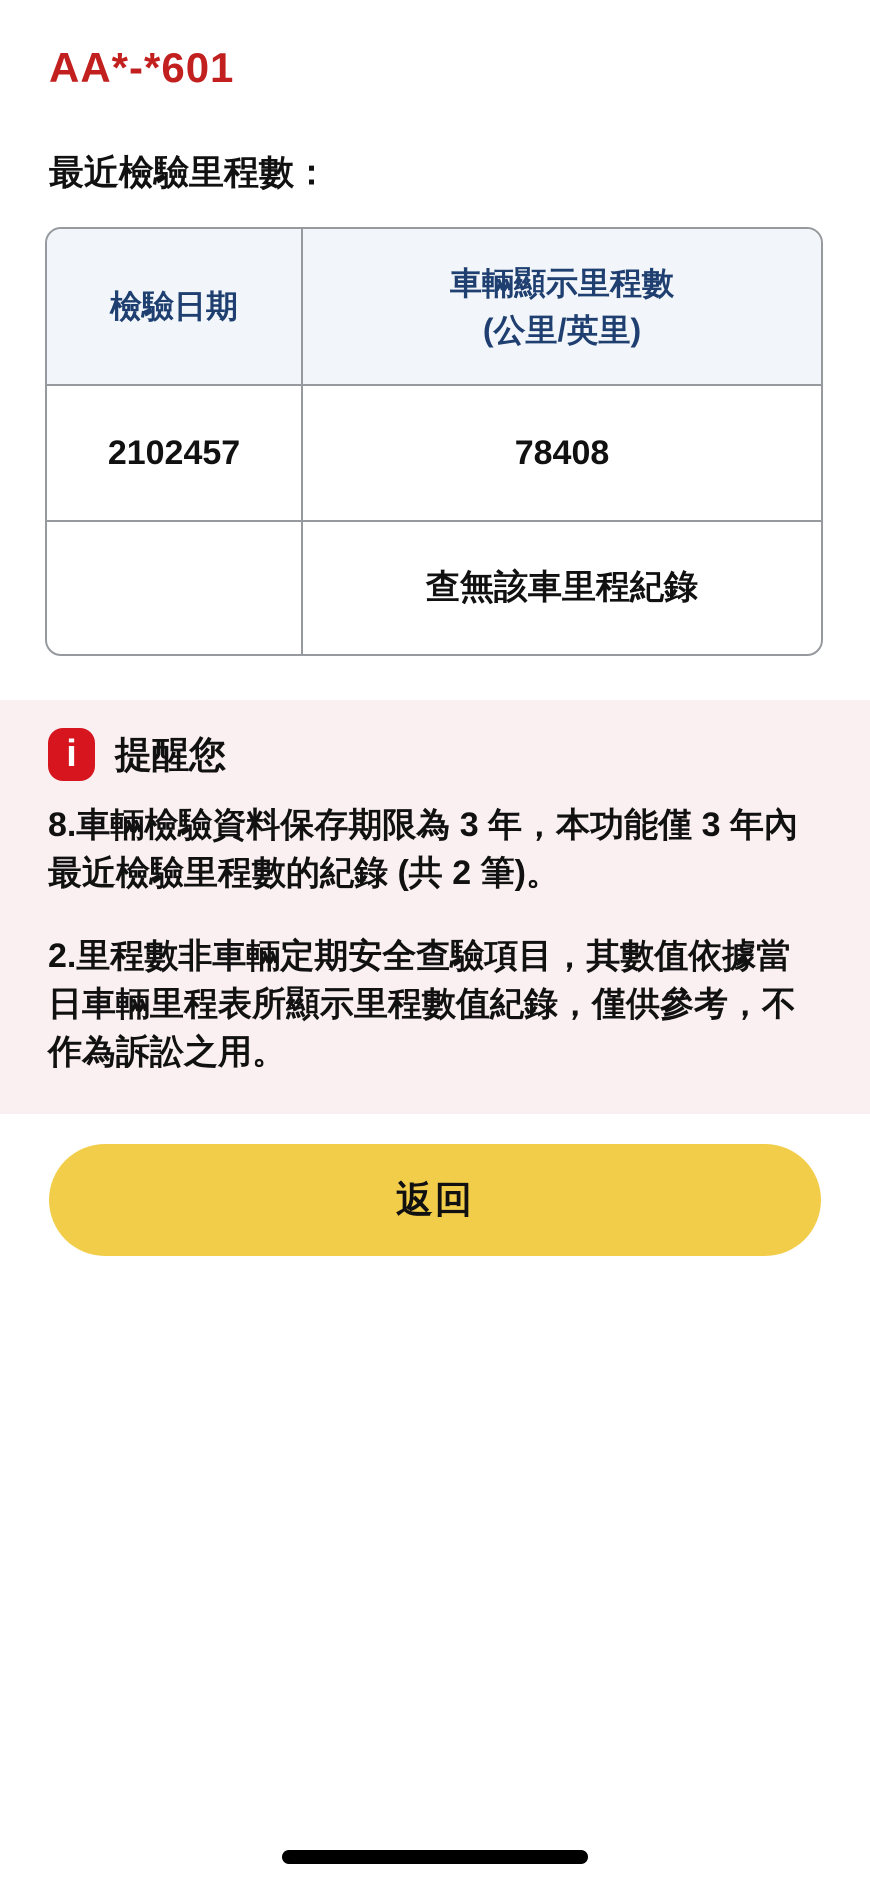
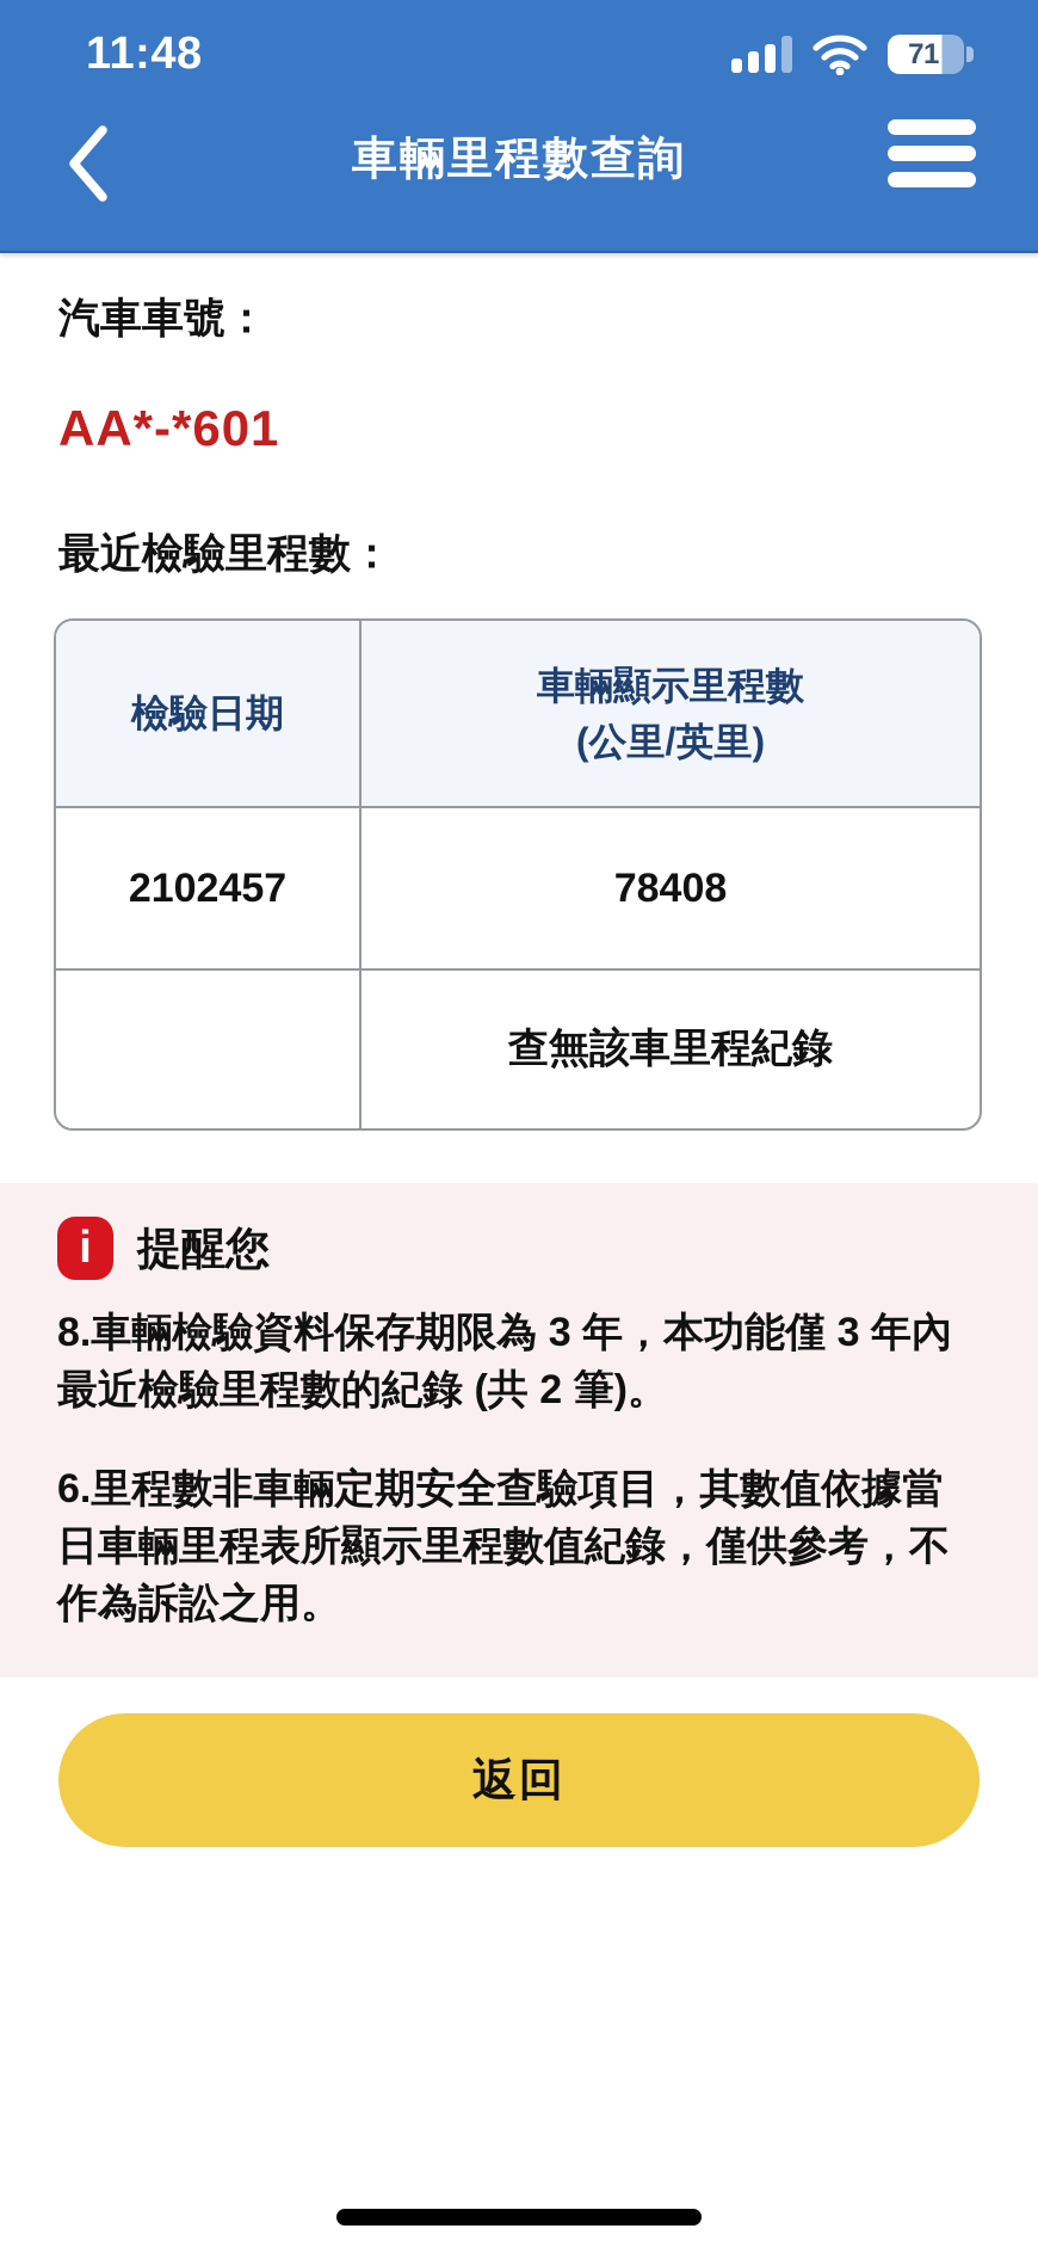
+ 11:48
+ 71
+ 車輛里程數查詢
+ 汽車車號：
  AA*-*601
  最近檢驗里程數：
  檢驗日期
  車輛顯示里程數
  (公里/英里)
  2102457
  78408
  查無該車里程紀錄
  提醒您
  8.車輛檢驗資料保存期限為 3 年，本功能僅 3 年內最近檢驗里程數的紀錄 (共 2 筆)。
- 2.里程數非車輛定期安全查驗項目，其數值依據當日車輛里程表所顯示里程數值紀錄，僅供參考，不作為訴訟之用。
+ 6.里程數非車輛定期安全查驗項目，其數值依據當日車輛里程表所顯示里程數值紀錄，僅供參考，不作為訴訟之用。
  返回
